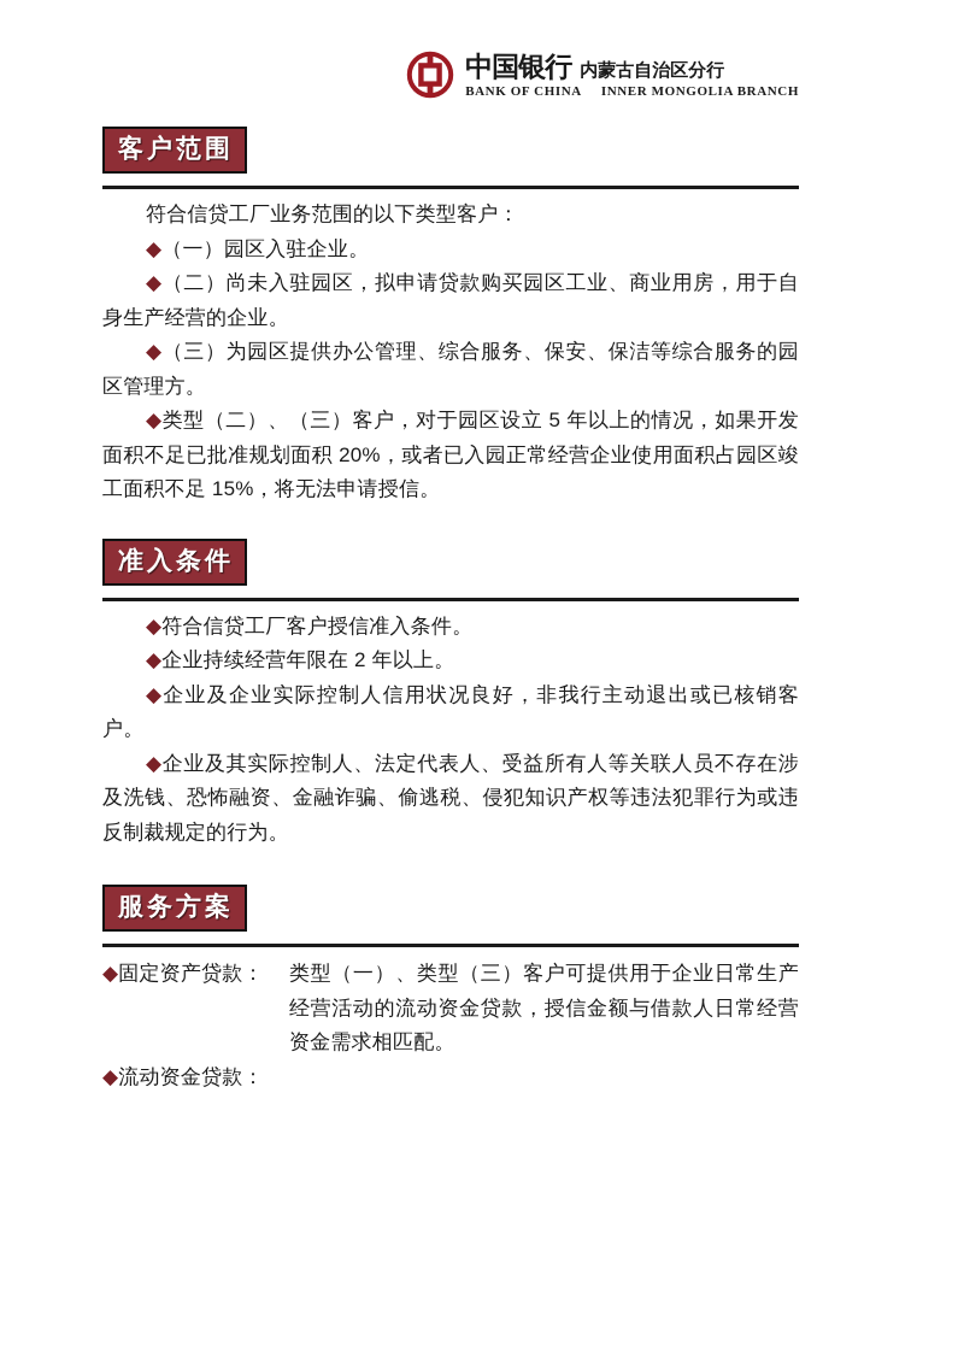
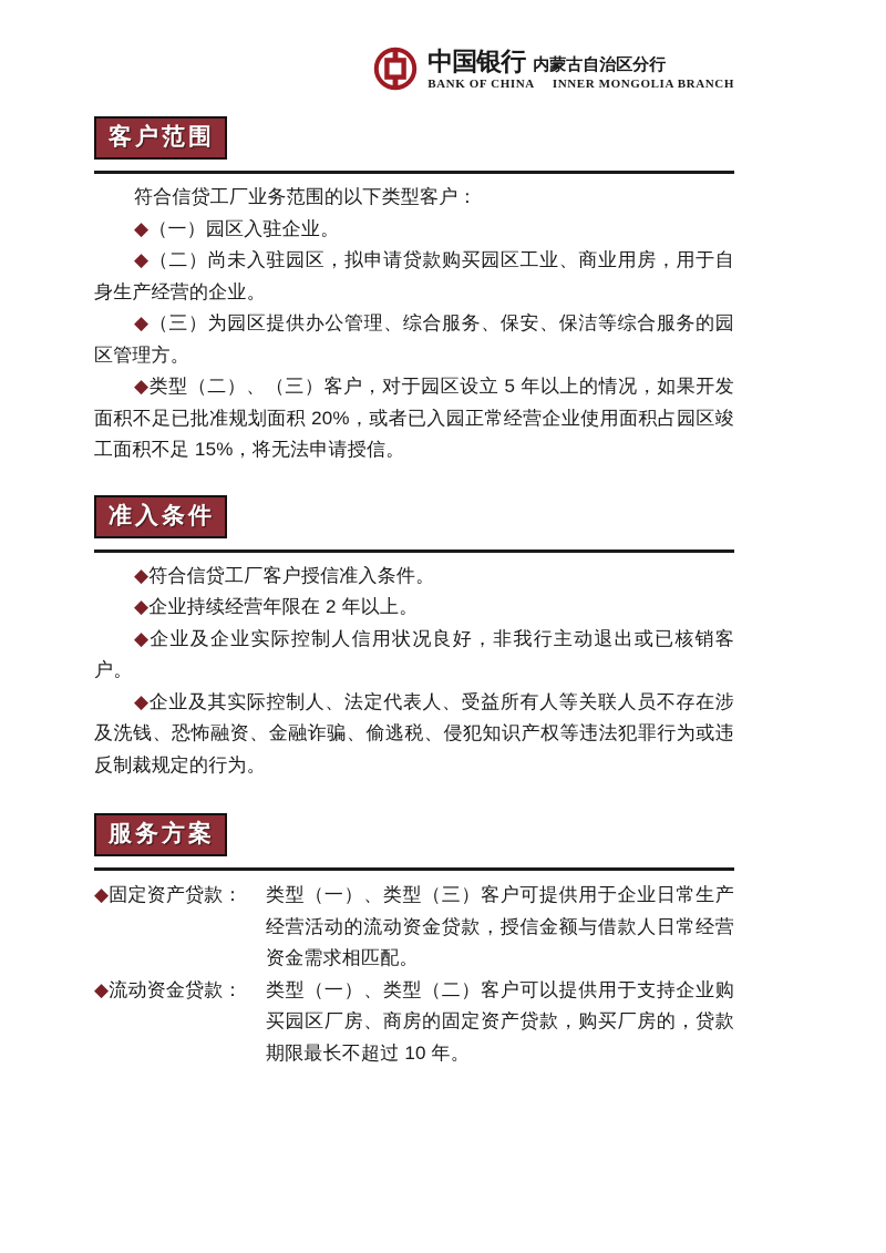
  中国银行
  内蒙古自治区分行
  BANK OF CHINA
  INNER MONGOLIA BRANCH
  客户范围
  符合信贷工厂业务范围的以下类型客户：
  ◆（一）园区入驻企业。
  ◆（二）尚未入驻园区，拟申请贷款购买园区工业、商业用房，用于自身生产经营的企业。
  ◆（三）为园区提供办公管理、综合服务、保安、保洁等综合服务的园区管理方。
  ◆类型（二）、（三）客户，对于园区设立 5 年以上的情况，如果开发面积不足已批准规划面积 20%，或者已入园正常经营企业使用面积占园区竣工面积不足 15%，将无法申请授信。
  准入条件
  ◆符合信贷工厂客户授信准入条件。
  ◆企业持续经营年限在 2 年以上。
  ◆企业及企业实际控制人信用状况良好，非我行主动退出或已核销客户。
  ◆企业及其实际控制人、法定代表人、受益所有人等关联人员不存在涉及洗钱、恐怖融资、金融诈骗、偷逃税、侵犯知识产权等违法犯罪行为或违反制裁规定的行为。
  服务方案
  ◆固定资产贷款：
  类型（一）、类型（三）客户可提供用于企业日常生产经营活动的流动资金贷款，授信金额与借款人日常经营资金需求相匹配。
  ◆流动资金贷款：
+ 类型（一）、类型（二）客户可以提供用于支持企业购买园区厂房、商房的固定资产贷款，购买厂房的，贷款期限最长不超过 10 年。
